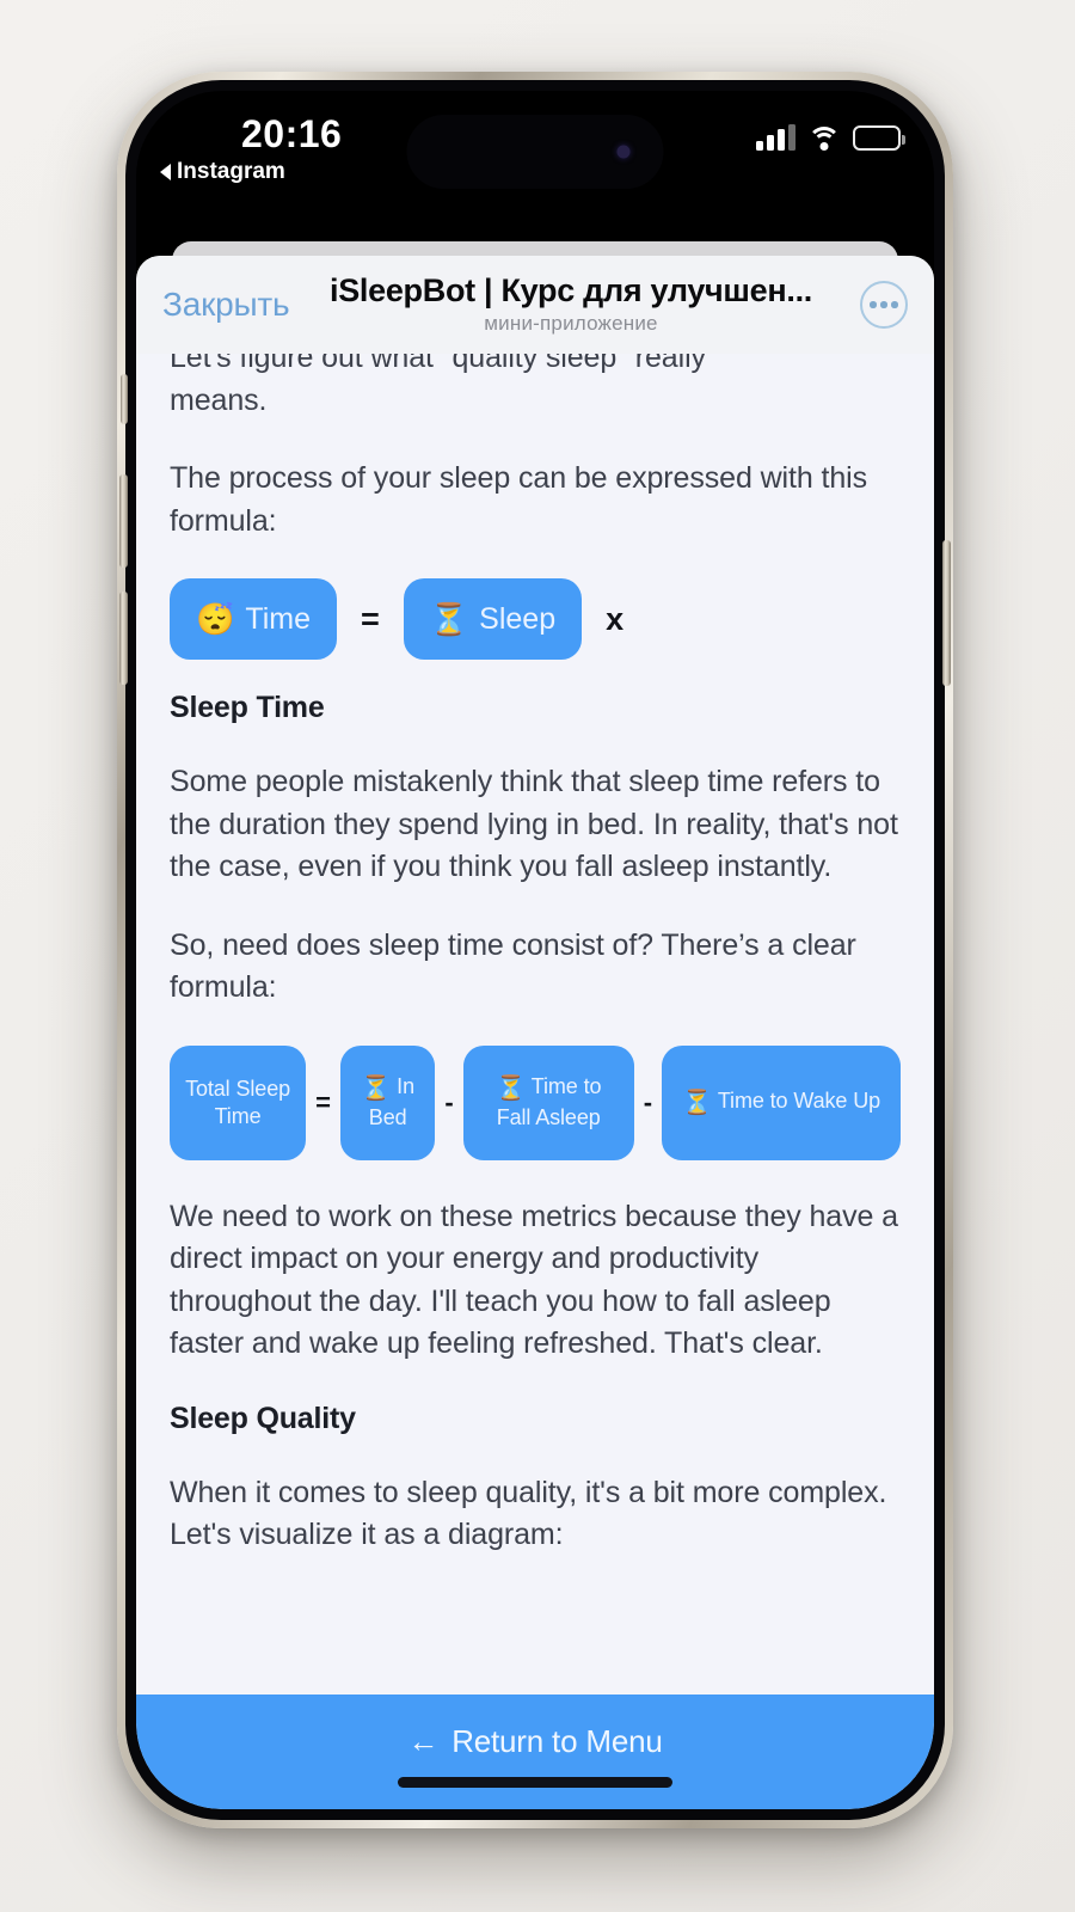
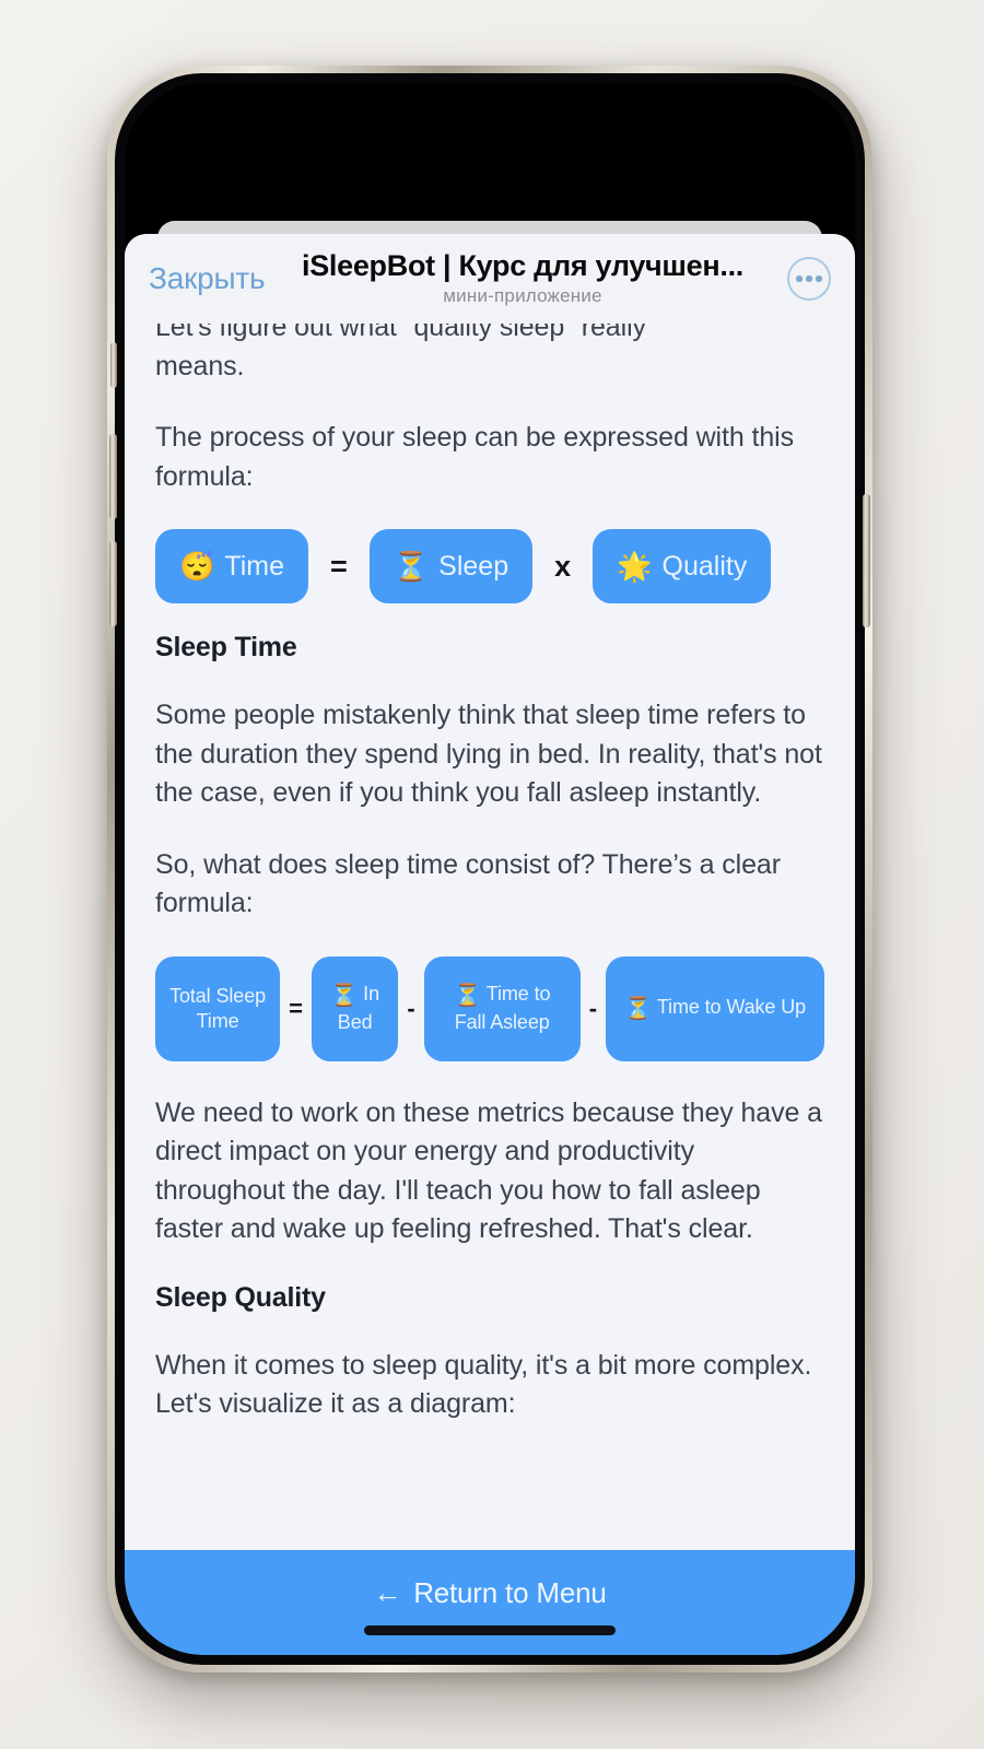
- 20:16
- Instagram
  Закрыть
  iSleepBot | Курс для улучшен...
  мини-приложение
  Let's figure out what "quality sleep" really
  means.
  The process of your sleep can be expressed with this formula:
  😴
  Time
  =
  ⏳
  Sleep
  x
+ 🌟
+ Quality
  Sleep Time
  Some people mistakenly think that sleep time refers to the duration they spend lying in bed. In reality, that's not the case, even if you think you fall asleep instantly.
- So, need does sleep time consist of? There’s a clear formula:
+ So, what does sleep time consist of? There’s a clear formula:
  Total Sleep Time
  =
  ⏳ In Bed
  -
  ⏳ Time to Fall Asleep
  -
  ⏳ Time to Wake Up
  We need to work on these metrics because they have a direct impact on your energy and productivity throughout the day. I'll teach you how to fall asleep faster and wake up feeling refreshed. That's clear.
  Sleep Quality
  When it comes to sleep quality, it's a bit more complex. Let's visualize it as a diagram:
  ←
  Return to Menu
